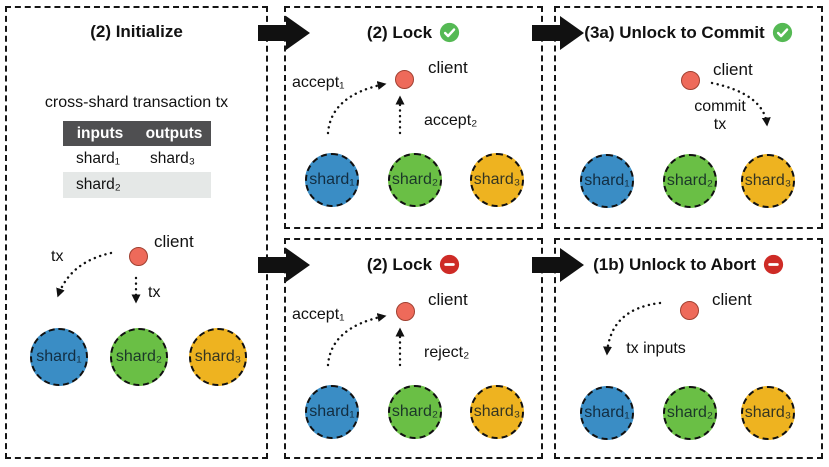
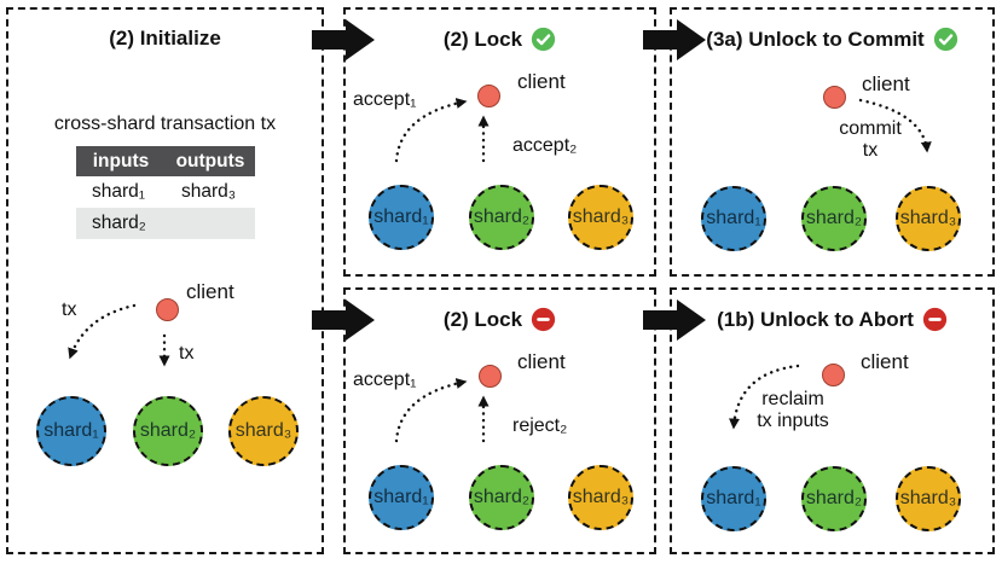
  (2) Initialize
  cross-shard transaction tx
  inputs
  outputs
  shard₁
  shard₃
  shard₂
  client
  tx
  tx
  shard₁
  shard₂
  shard₃
  (2) Lock
  client
  accept₁
  accept₂
  shard₁
  shard₂
  shard₃
  (3a) Unlock to Commit
  client
  commit
  tx
  shard₁
  shard₂
  shard₃
  (2) Lock
  client
  accept₁
  reject₂
  shard₁
  shard₂
  shard₃
  (1b) Unlock to Abort
  client
+ reclaim
  tx inputs
  shard₁
  shard₂
  shard₃
